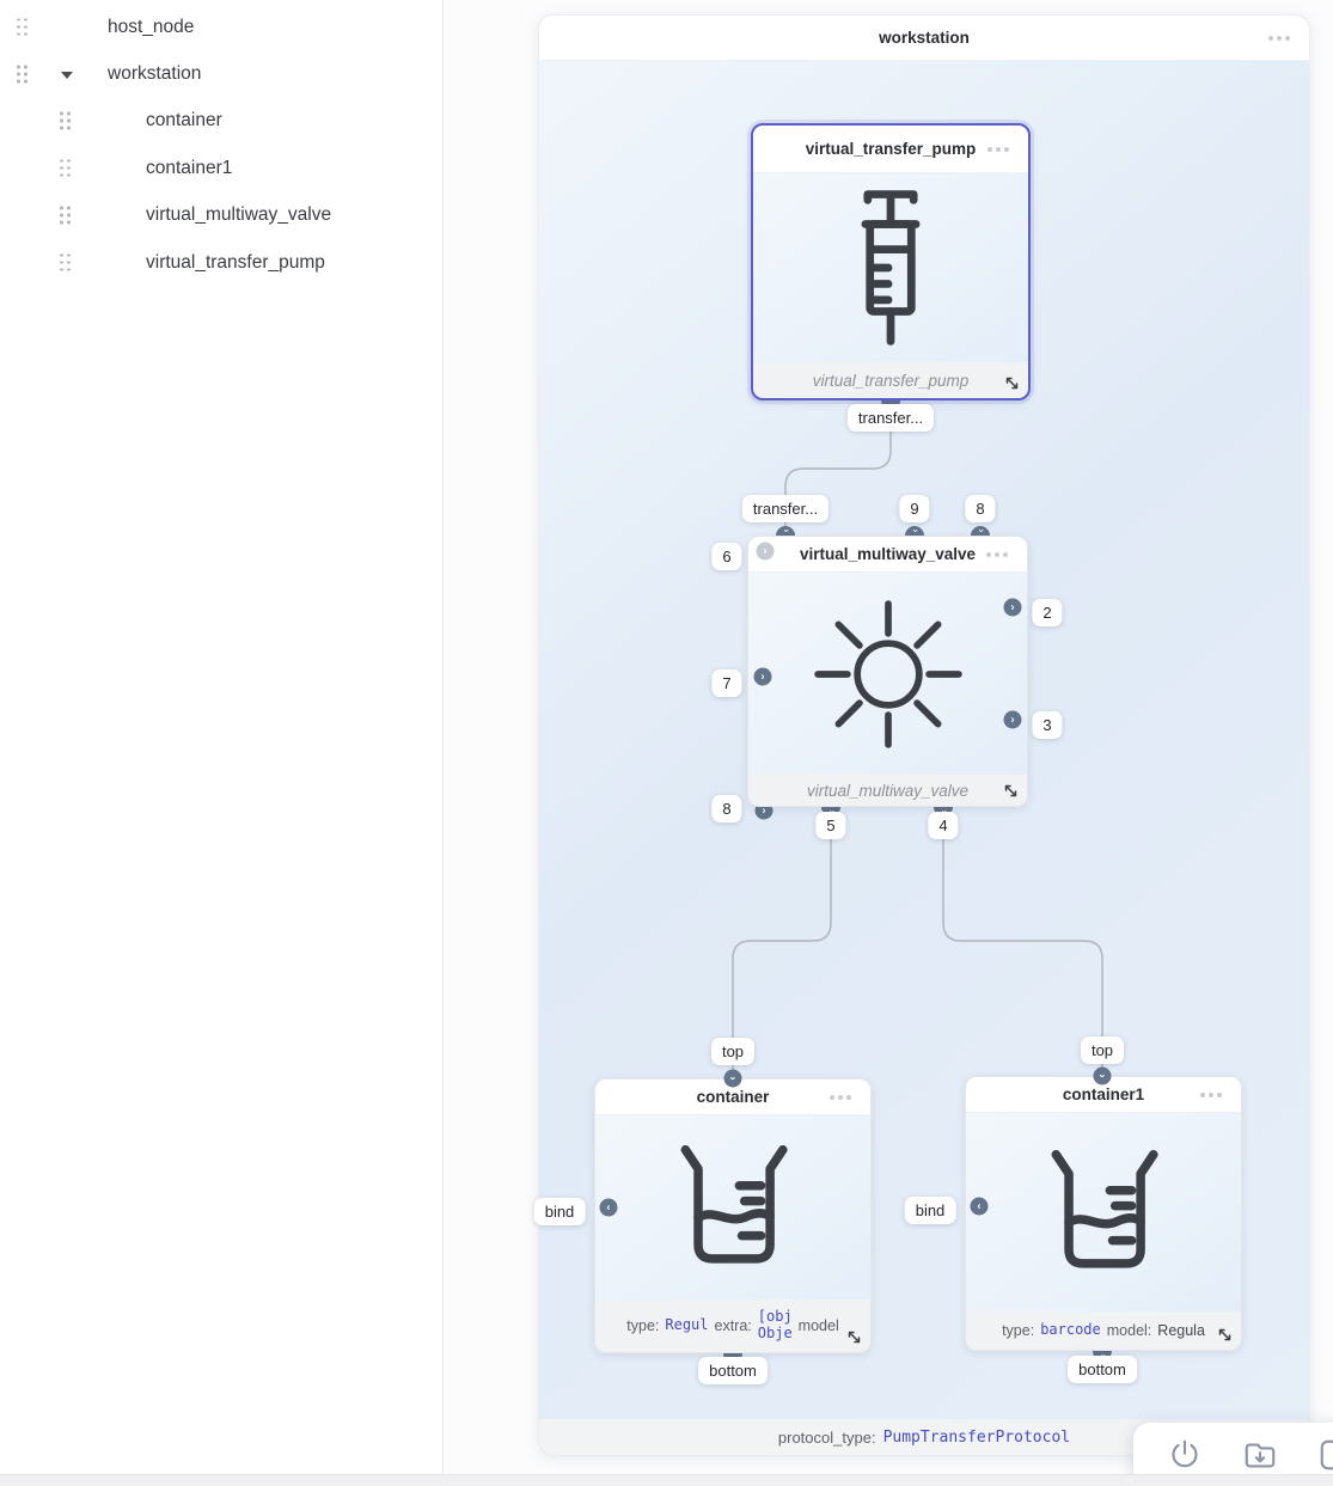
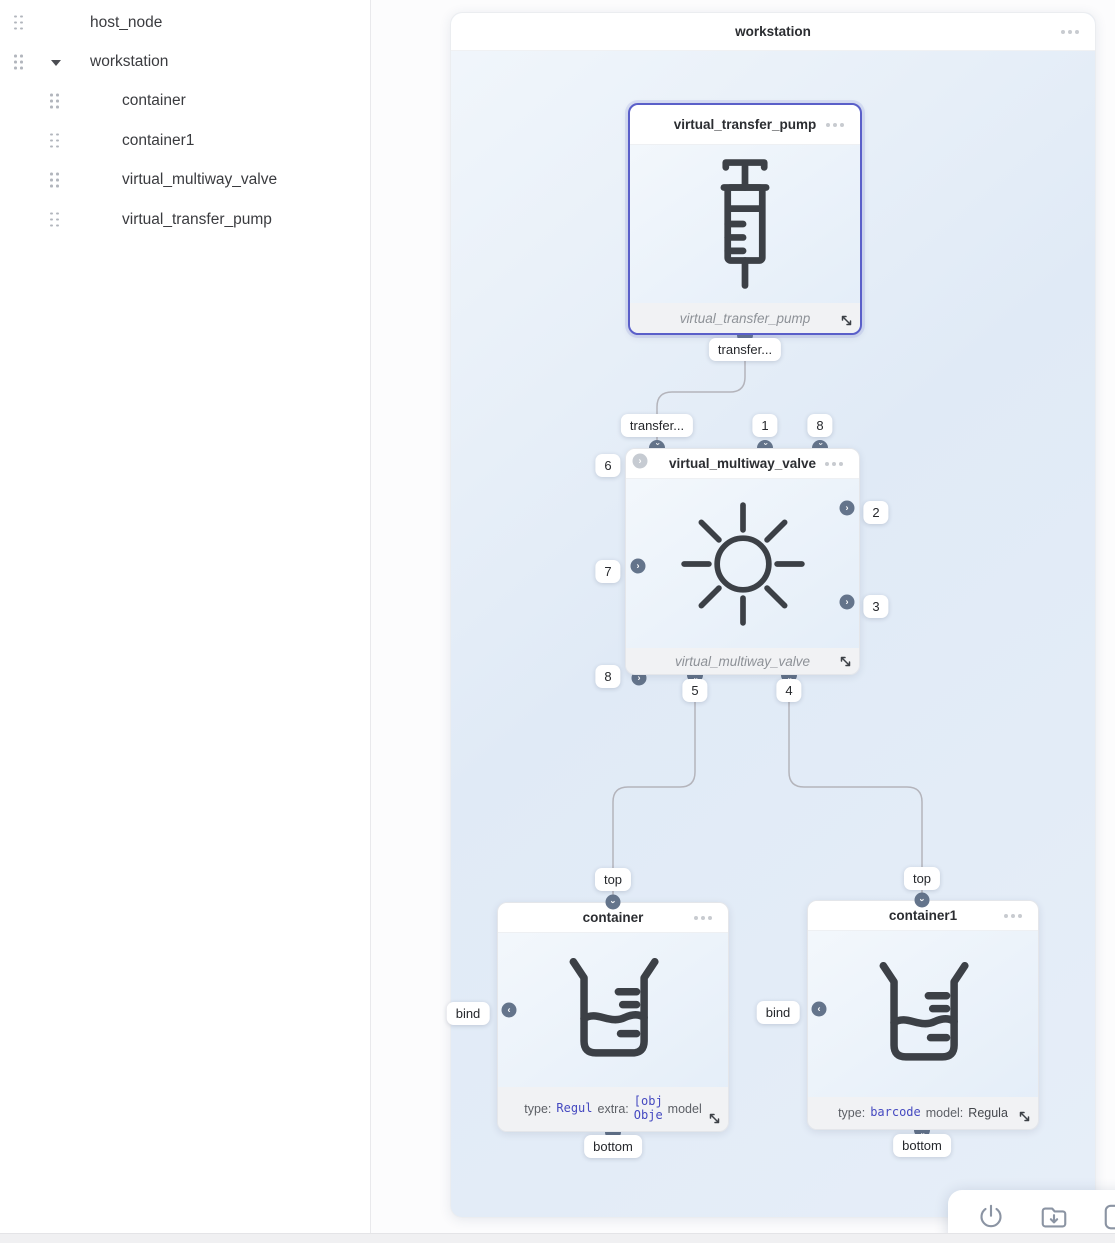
  host_node
  workstation
  container
  container1
  virtual_multiway_valve
  virtual_transfer_pump
  workstation
- protocol_type:
- PumpTransferProtocol
  virtual_transfer_pump
  virtual_transfer_pump
  virtual_multiway_valve
  virtual_multiway_valve
  container
  type:
  Regul
  extra:
  [obj
  Obje
  model
  container1
  type:
  barcode
  model:
  Regula
  ›
  ›
  ›
  ›
  ›
  ‹
  ‹
  transfer...
  transfer...
- 9
+ 1
  8
  6
  7
  8
  2
  3
  5
  4
  top
  bind
  bottom
  top
  bind
  bottom
